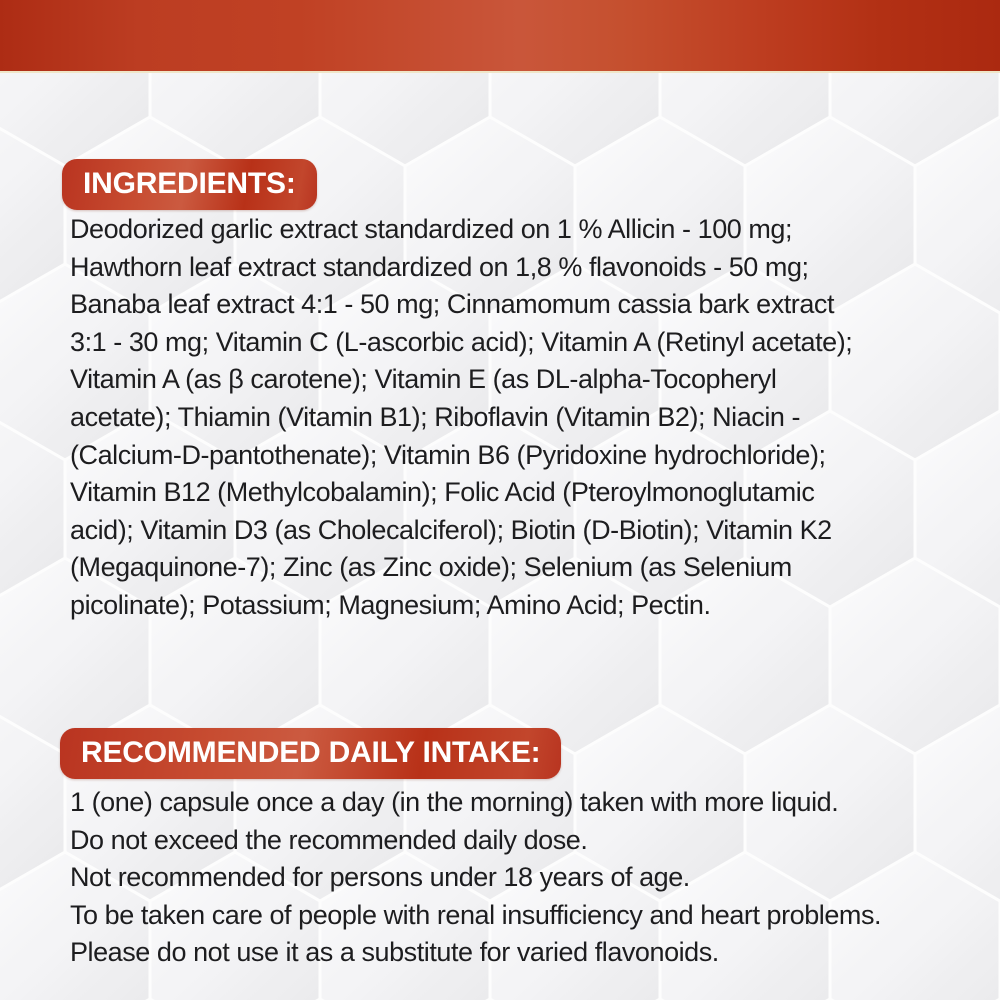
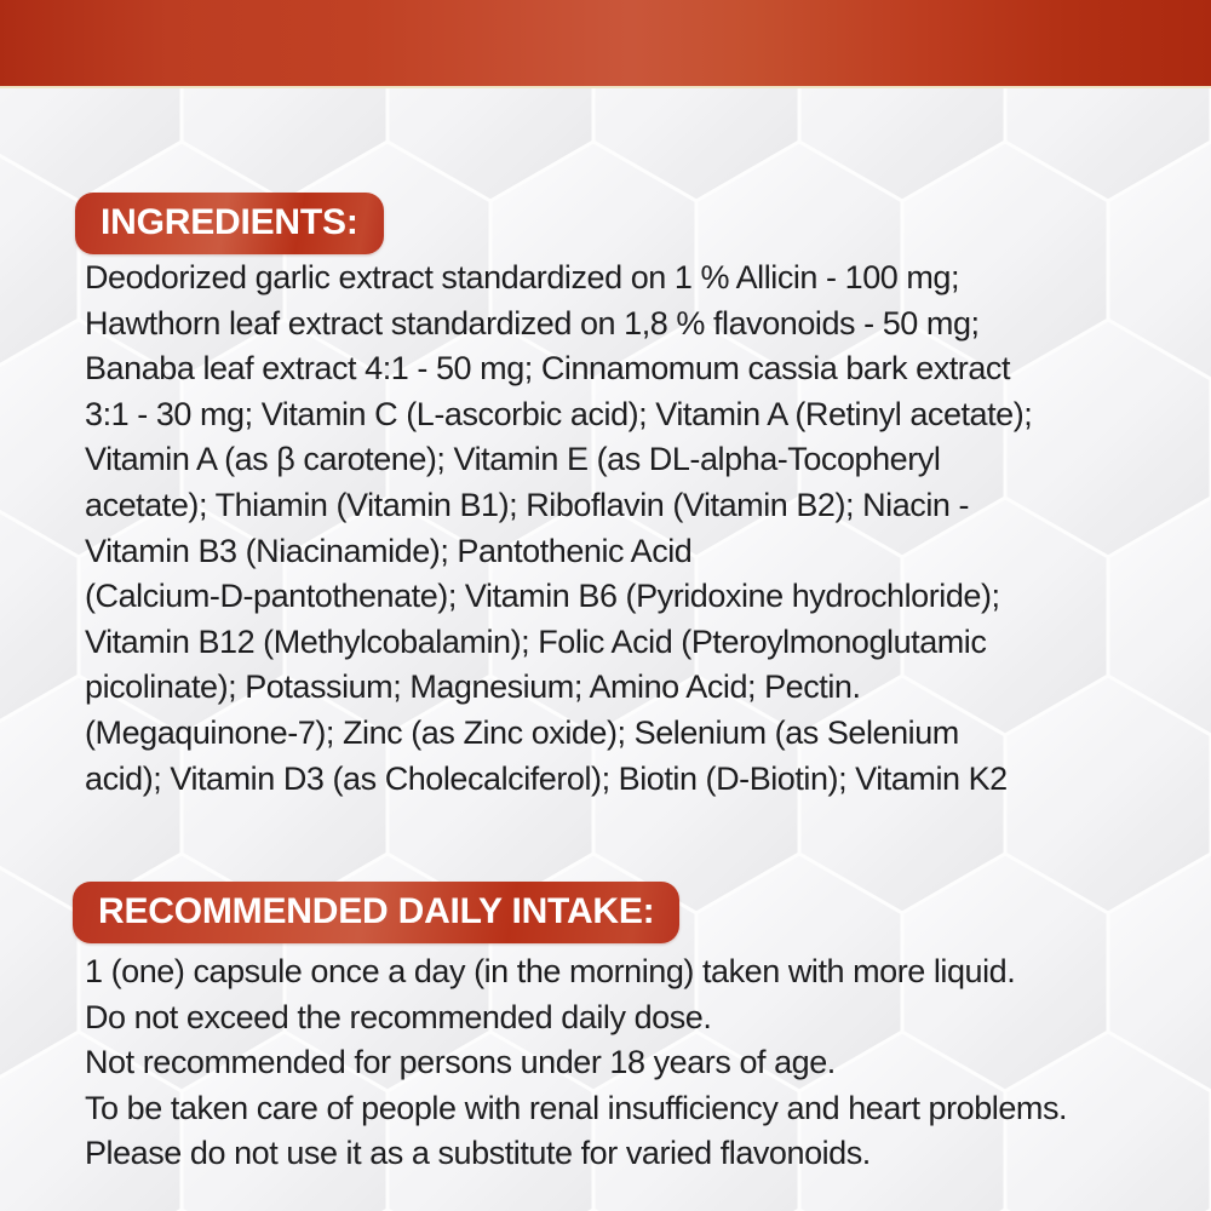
  INGREDIENTS:
  Deodorized garlic extract standardized on 1 % Allicin - 100 mg;
  Hawthorn leaf extract standardized on 1,8 % flavonoids - 50 mg;
  Banaba leaf extract 4:1 - 50 mg; Cinnamomum cassia bark extract
  3:1 - 30 mg; Vitamin C (L-ascorbic acid); Vitamin A (Retinyl acetate);
  Vitamin A (as β carotene); Vitamin E (as DL-alpha-Tocopheryl
  acetate); Thiamin (Vitamin B1); Riboflavin (Vitamin B2); Niacin -
+ Vitamin B3 (Niacinamide); Pantothenic Acid
  (Calcium-D-pantothenate); Vitamin B6 (Pyridoxine hydrochloride);
  Vitamin B12 (Methylcobalamin); Folic Acid (Pteroylmonoglutamic
- acid); Vitamin D3 (as Cholecalciferol); Biotin (D-Biotin); Vitamin K2
+ picolinate); Potassium; Magnesium; Amino Acid; Pectin.
  (Megaquinone-7); Zinc (as Zinc oxide); Selenium (as Selenium
- picolinate); Potassium; Magnesium; Amino Acid; Pectin.
+ acid); Vitamin D3 (as Cholecalciferol); Biotin (D-Biotin); Vitamin K2
  RECOMMENDED DAILY INTAKE:
  1 (one) capsule once a day (in the morning) taken with more liquid.
  Do not exceed the recommended daily dose.
  Not recommended for persons under 18 years of age.
  To be taken care of people with renal insufficiency and heart problems.
  Please do not use it as a substitute for varied flavonoids.
